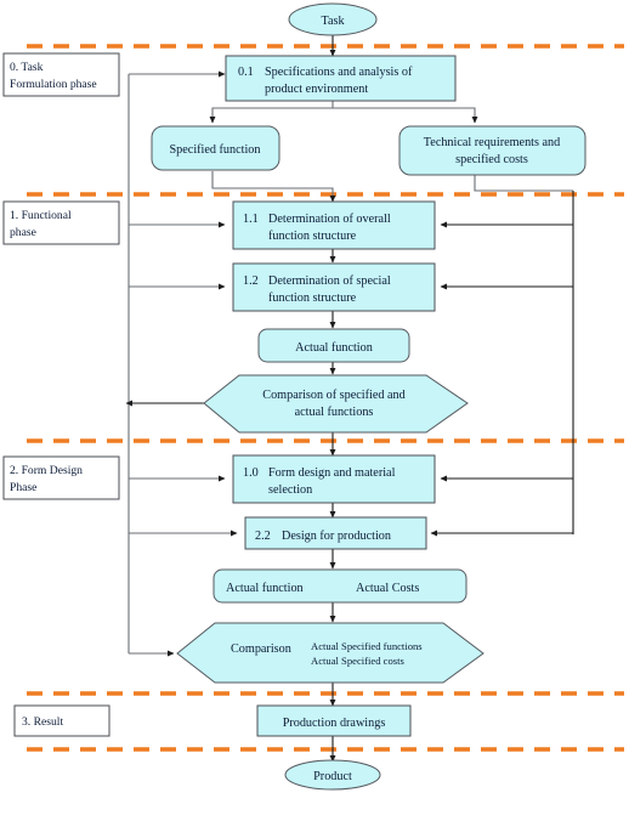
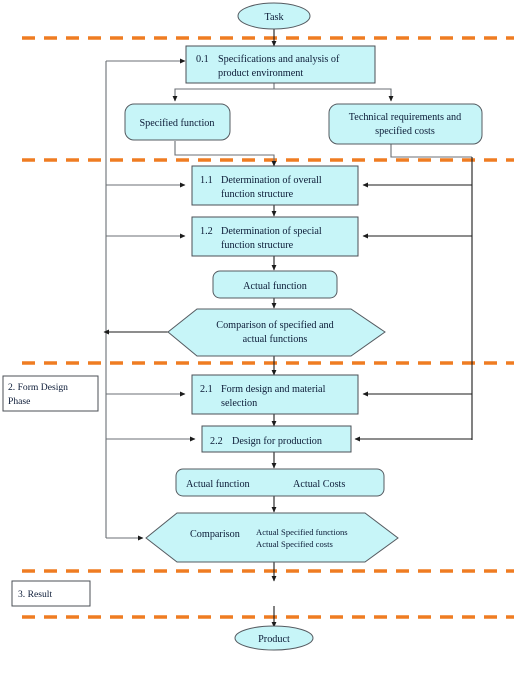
- 0. Task
- Formulation phase
- 1. Functional
- phase
  2. Form Design
  Phase
  3. Result
  Task
  0.1
  Specifications and analysis of
  product environment
  Specified function
  Technical requirements and
  specified costs
  1.1
  Determination of overall
  function structure
  1.2
  Determination of special
  function structure
  Actual function
  Comparison of specified and
  actual functions
- 1.0
+ 2.1
  Form design and material
  selection
  2.2
  Design for production
  Actual function
  Actual Costs
  Comparison
  Actual Specified functions
  Actual Specified costs
- Production drawings
  Product
